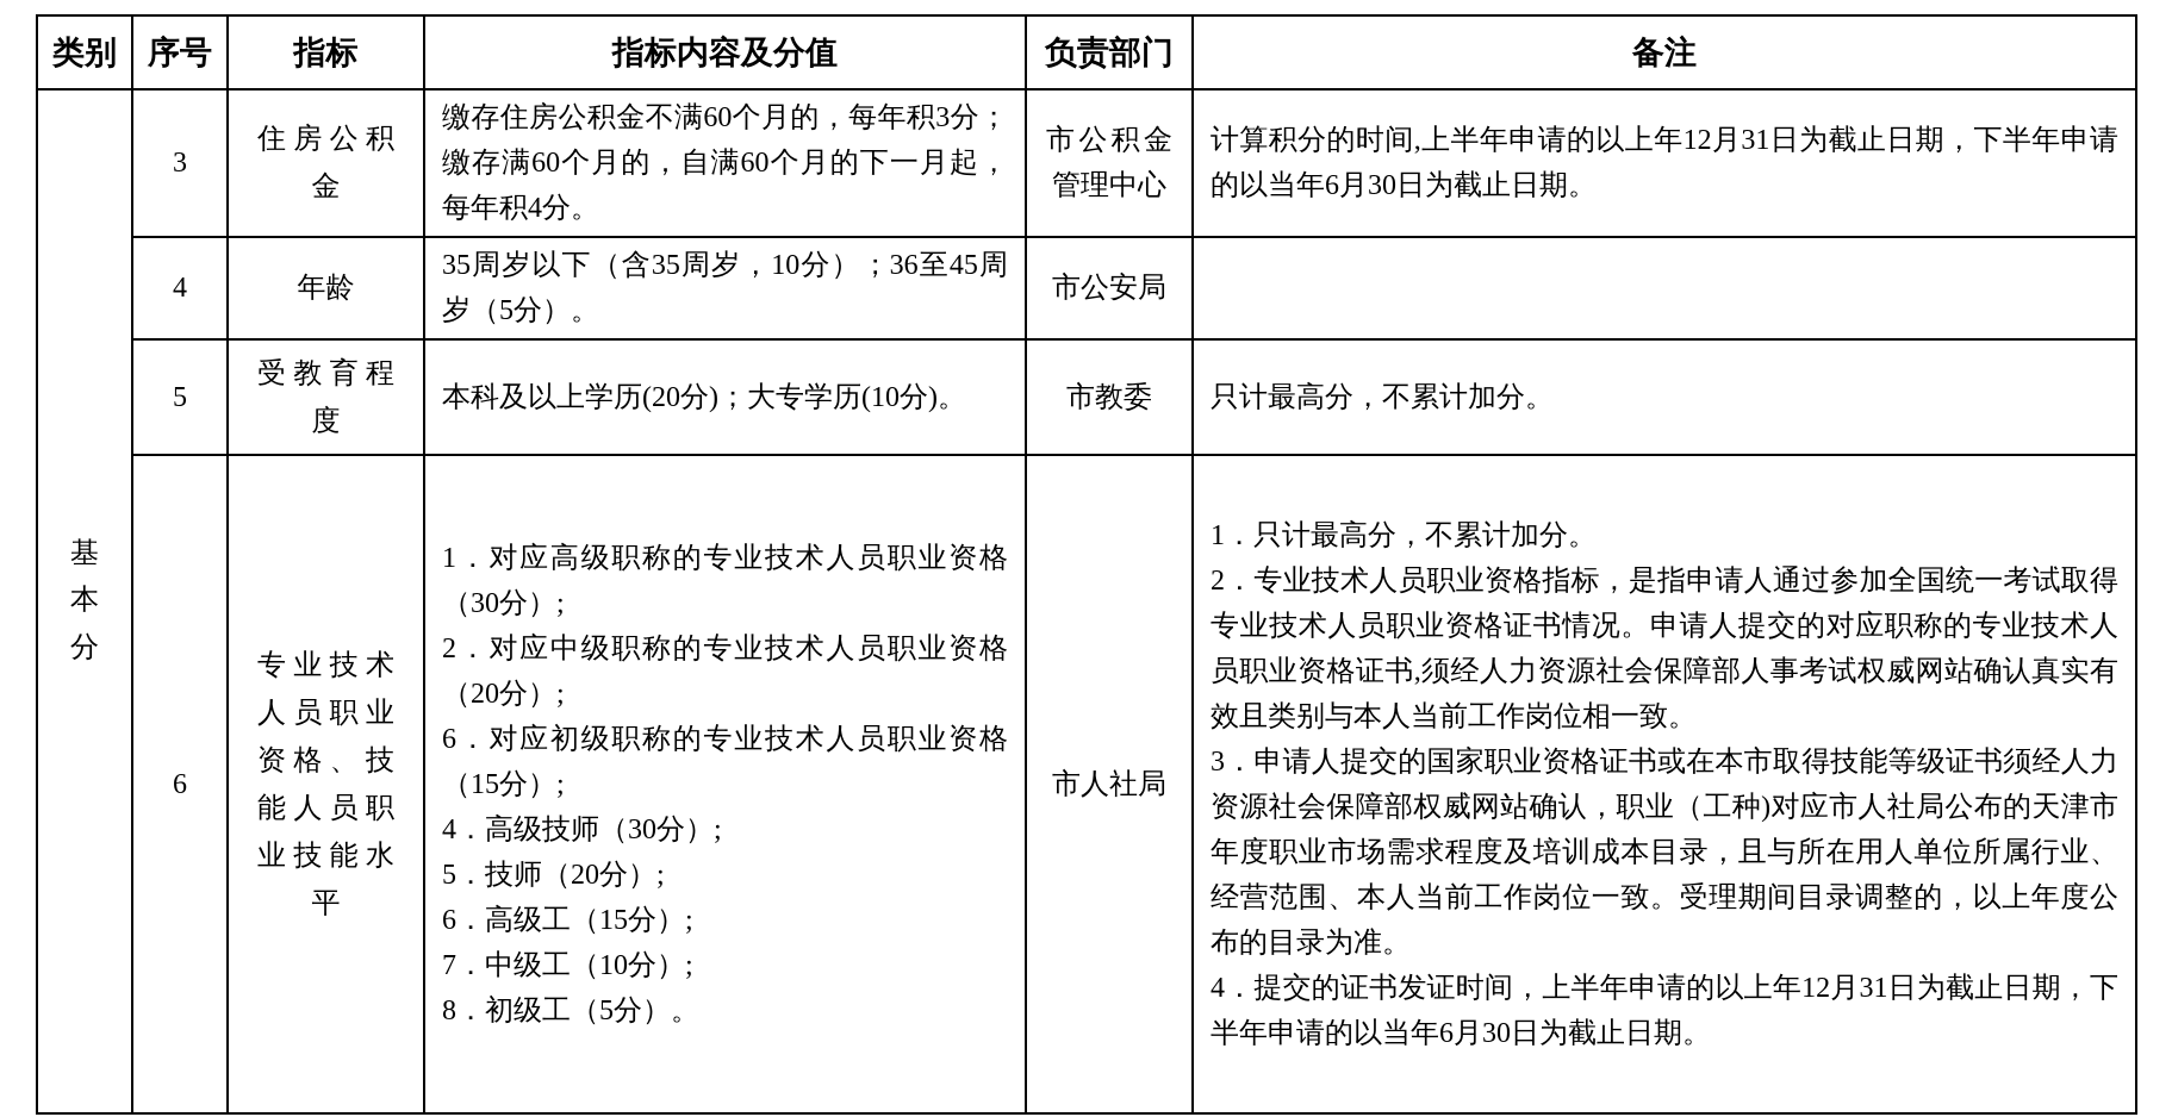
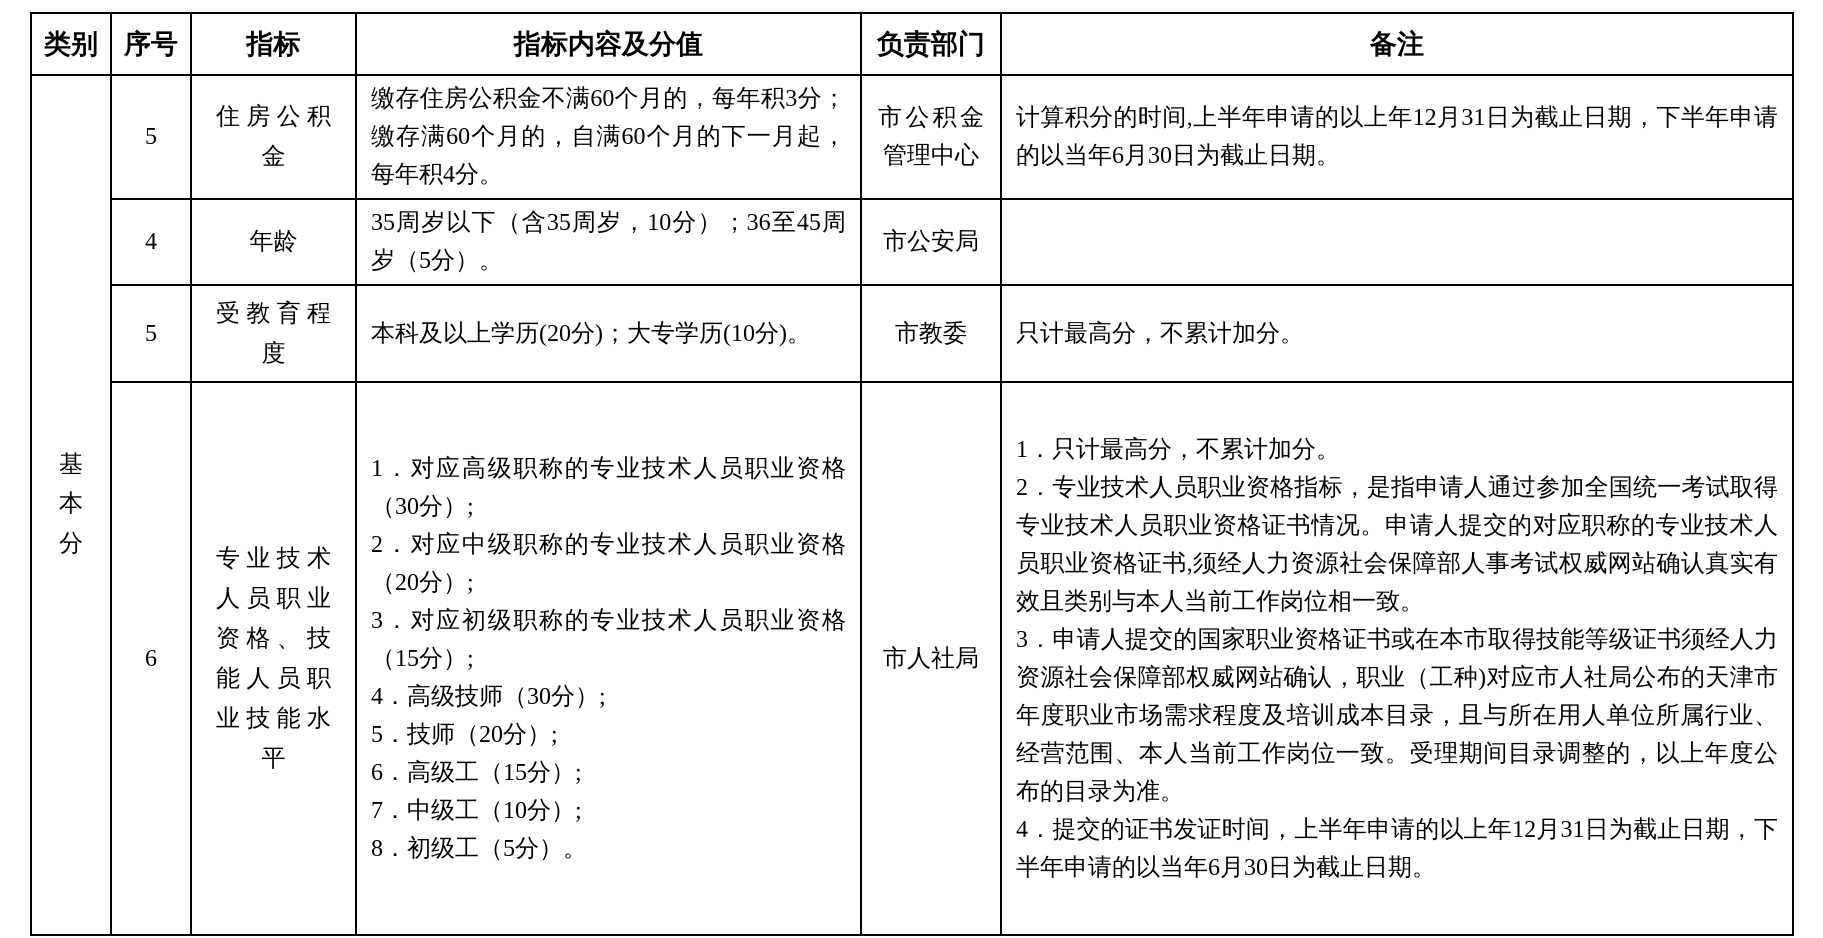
  类别	序号	指标	指标内容及分值	负责部门	备注
- 基本分	3	住房公积金	缴存住房公积金不满60个月的，每年积3分；缴存满60个月的，自满60个月的下一月起，每年积4分。	市公积金管理中心	计算积分的时间,上半年申请的以上年12月31日为截止日期，下半年申请的以当年6月30日为截止日期。
+ 基本分	5	住房公积金	缴存住房公积金不满60个月的，每年积3分；缴存满60个月的，自满60个月的下一月起，每年积4分。	市公积金管理中心	计算积分的时间,上半年申请的以上年12月31日为截止日期，下半年申请的以当年6月30日为截止日期。
  4	年龄	35周岁以下（含35周岁，10分）；36至45周岁（5分）。	市公安局
  5	受教育程度	本科及以上学历(20分)；大专学历(10分)。	市教委	只计最高分，不累计加分。
- 6	专业技术人员职业资格、技能人员职业技能水平	1．对应高级职称的专业技术人员职业资格（30分）; 2．对应中级职称的专业技术人员职业资格（20分）; 6．对应初级职称的专业技术人员职业资格（15分）; 4．高级技师（30分）; 5．技师（20分）; 6．高级工（15分）; 7．中级工（10分）; 8．初级工（5分）。	市人社局	1．只计最高分，不累计加分。 2．专业技术人员职业资格指标，是指申请人通过参加全国统一考试取得专业技术人员职业资格证书情况。申请人提交的对应职称的专业技术人员职业资格证书,须经人力资源社会保障部人事考试权威网站确认真实有效且类别与本人当前工作岗位相一致。 3．申请人提交的国家职业资格证书或在本市取得技能等级证书须经人力资源社会保障部权威网站确认，职业（工种)对应市人社局公布的天津市年度职业市场需求程度及培训成本目录，且与所在用人单位所属行业、经营范围、本人当前工作岗位一致。受理期间目录调整的，以上年度公布的目录为准。 4．提交的证书发证时间，上半年申请的以上年12月31日为截止日期，下半年申请的以当年6月30日为截止日期。
+ 6	专业技术人员职业资格、技能人员职业技能水平	1．对应高级职称的专业技术人员职业资格（30分）; 2．对应中级职称的专业技术人员职业资格（20分）; 3．对应初级职称的专业技术人员职业资格（15分）; 4．高级技师（30分）; 5．技师（20分）; 6．高级工（15分）; 7．中级工（10分）; 8．初级工（5分）。	市人社局	1．只计最高分，不累计加分。 2．专业技术人员职业资格指标，是指申请人通过参加全国统一考试取得专业技术人员职业资格证书情况。申请人提交的对应职称的专业技术人员职业资格证书,须经人力资源社会保障部人事考试权威网站确认真实有效且类别与本人当前工作岗位相一致。 3．申请人提交的国家职业资格证书或在本市取得技能等级证书须经人力资源社会保障部权威网站确认，职业（工种)对应市人社局公布的天津市年度职业市场需求程度及培训成本目录，且与所在用人单位所属行业、经营范围、本人当前工作岗位一致。受理期间目录调整的，以上年度公布的目录为准。 4．提交的证书发证时间，上半年申请的以上年12月31日为截止日期，下半年申请的以当年6月30日为截止日期。
